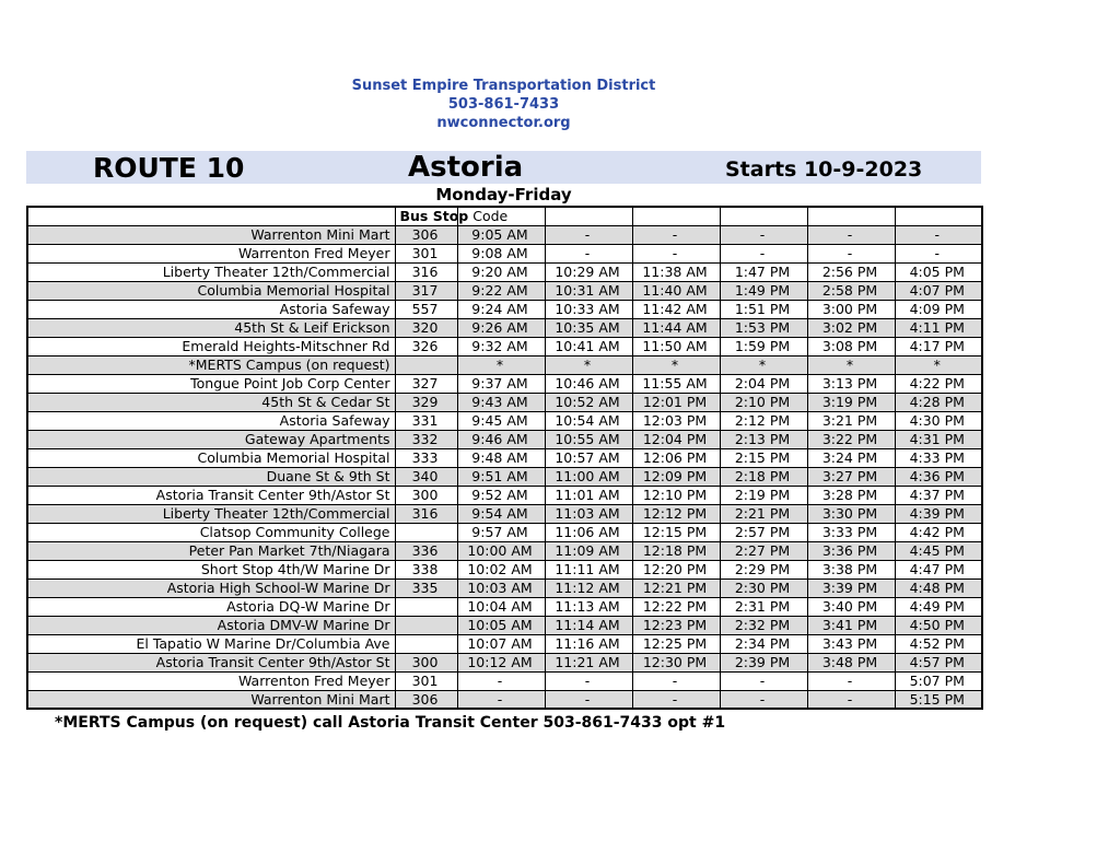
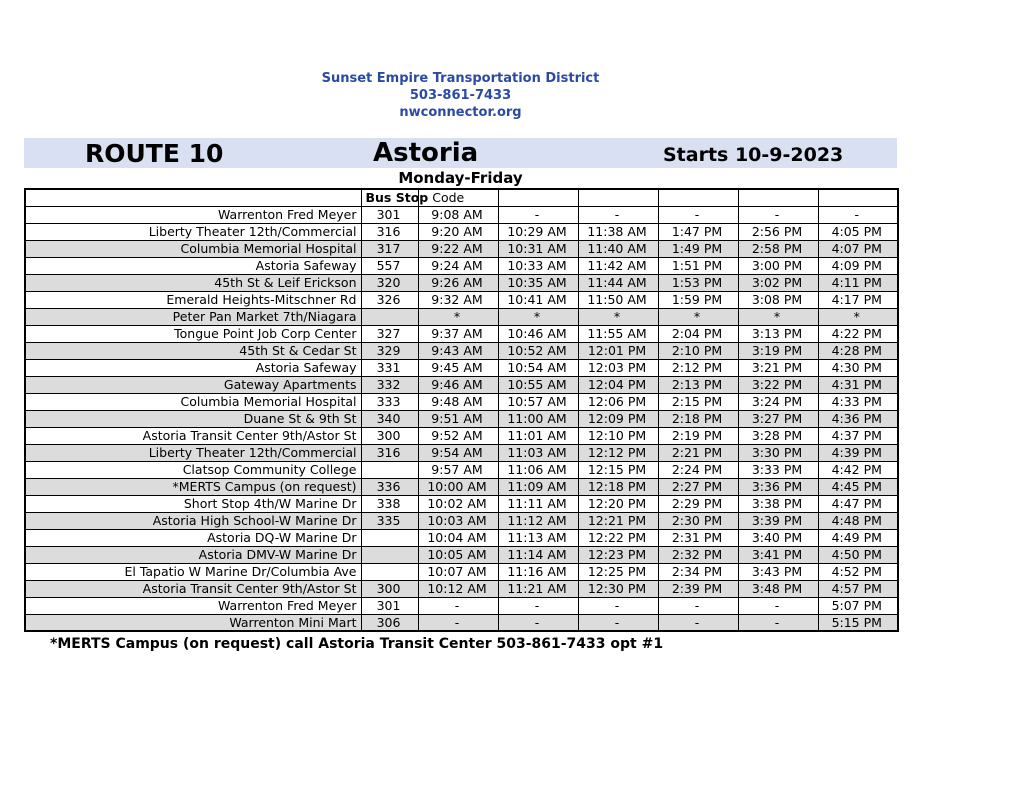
  Sunset Empire Transportation District
  503-861-7433
  nwconnector.org
  ROUTE 10
  Astoria
  Starts 10-9-2023
  Monday-Friday
  	Bus Stop Code
- Warrenton Mini Mart	306	9:05 AM	-	-	-	-	-
  Warrenton Fred Meyer	301	9:08 AM	-	-	-	-	-
  Liberty Theater 12th/Commercial	316	9:20 AM	10:29 AM	11:38 AM	1:47 PM	2:56 PM	4:05 PM
  Columbia Memorial Hospital	317	9:22 AM	10:31 AM	11:40 AM	1:49 PM	2:58 PM	4:07 PM
  Astoria Safeway	557	9:24 AM	10:33 AM	11:42 AM	1:51 PM	3:00 PM	4:09 PM
  45th St & Leif Erickson	320	9:26 AM	10:35 AM	11:44 AM	1:53 PM	3:02 PM	4:11 PM
  Emerald Heights-Mitschner Rd	326	9:32 AM	10:41 AM	11:50 AM	1:59 PM	3:08 PM	4:17 PM
- *MERTS Campus (on request)		*	*	*	*	*	*
+ Peter Pan Market 7th/Niagara		*	*	*	*	*	*
  Tongue Point Job Corp Center	327	9:37 AM	10:46 AM	11:55 AM	2:04 PM	3:13 PM	4:22 PM
  45th St & Cedar St	329	9:43 AM	10:52 AM	12:01 PM	2:10 PM	3:19 PM	4:28 PM
  Astoria Safeway	331	9:45 AM	10:54 AM	12:03 PM	2:12 PM	3:21 PM	4:30 PM
  Gateway Apartments	332	9:46 AM	10:55 AM	12:04 PM	2:13 PM	3:22 PM	4:31 PM
  Columbia Memorial Hospital	333	9:48 AM	10:57 AM	12:06 PM	2:15 PM	3:24 PM	4:33 PM
  Duane St & 9th St	340	9:51 AM	11:00 AM	12:09 PM	2:18 PM	3:27 PM	4:36 PM
  Astoria Transit Center 9th/Astor St	300	9:52 AM	11:01 AM	12:10 PM	2:19 PM	3:28 PM	4:37 PM
  Liberty Theater 12th/Commercial	316	9:54 AM	11:03 AM	12:12 PM	2:21 PM	3:30 PM	4:39 PM
- Clatsop Community College		9:57 AM	11:06 AM	12:15 PM	2:57 PM	3:33 PM	4:42 PM
+ Clatsop Community College		9:57 AM	11:06 AM	12:15 PM	2:24 PM	3:33 PM	4:42 PM
- Peter Pan Market 7th/Niagara	336	10:00 AM	11:09 AM	12:18 PM	2:27 PM	3:36 PM	4:45 PM
+ *MERTS Campus (on request)	336	10:00 AM	11:09 AM	12:18 PM	2:27 PM	3:36 PM	4:45 PM
  Short Stop 4th/W Marine Dr	338	10:02 AM	11:11 AM	12:20 PM	2:29 PM	3:38 PM	4:47 PM
  Astoria High School-W Marine Dr	335	10:03 AM	11:12 AM	12:21 PM	2:30 PM	3:39 PM	4:48 PM
  Astoria DQ-W Marine Dr		10:04 AM	11:13 AM	12:22 PM	2:31 PM	3:40 PM	4:49 PM
  Astoria DMV-W Marine Dr		10:05 AM	11:14 AM	12:23 PM	2:32 PM	3:41 PM	4:50 PM
  El Tapatio W Marine Dr/Columbia Ave		10:07 AM	11:16 AM	12:25 PM	2:34 PM	3:43 PM	4:52 PM
  Astoria Transit Center 9th/Astor St	300	10:12 AM	11:21 AM	12:30 PM	2:39 PM	3:48 PM	4:57 PM
  Warrenton Fred Meyer	301	-	-	-	-	-	5:07 PM
  Warrenton Mini Mart	306	-	-	-	-	-	5:15 PM
  *MERTS Campus (on request) call Astoria Transit Center 503-861-7433 opt #1
